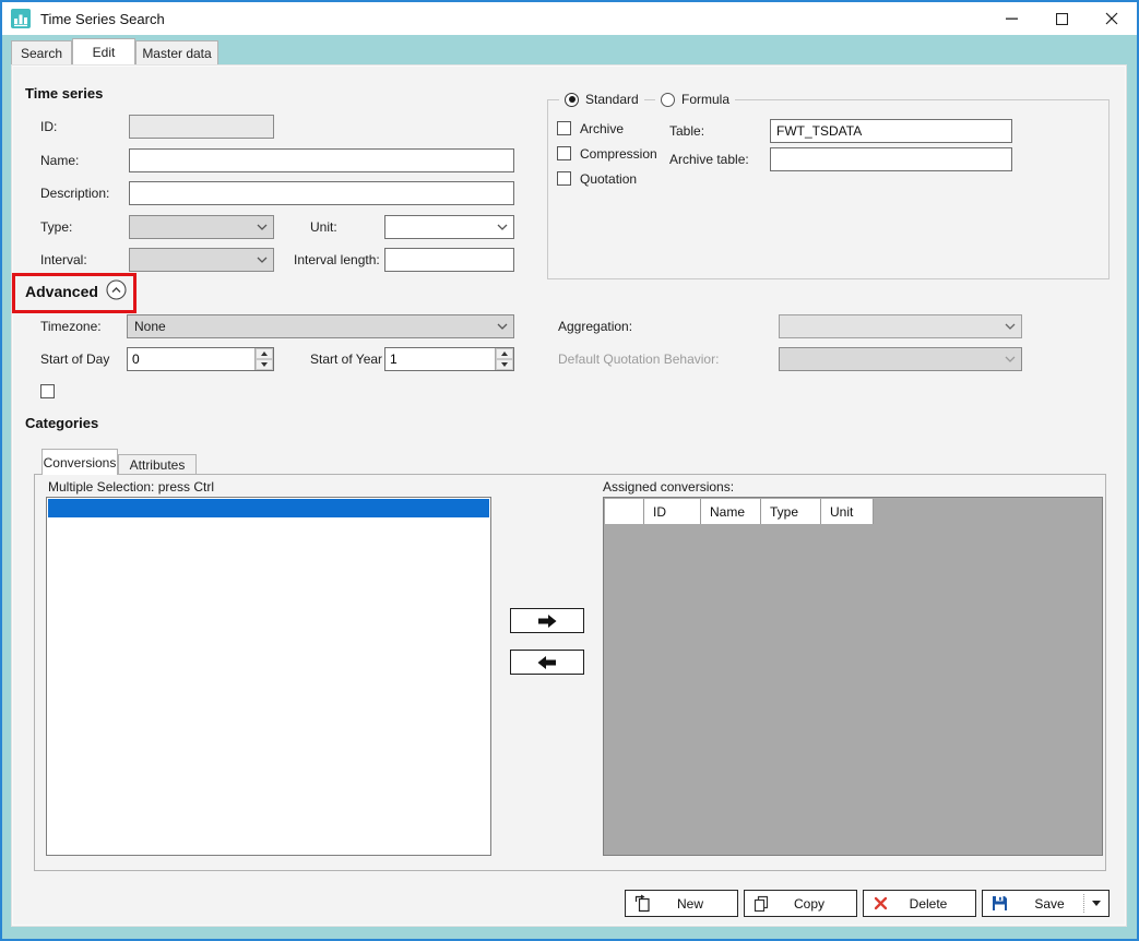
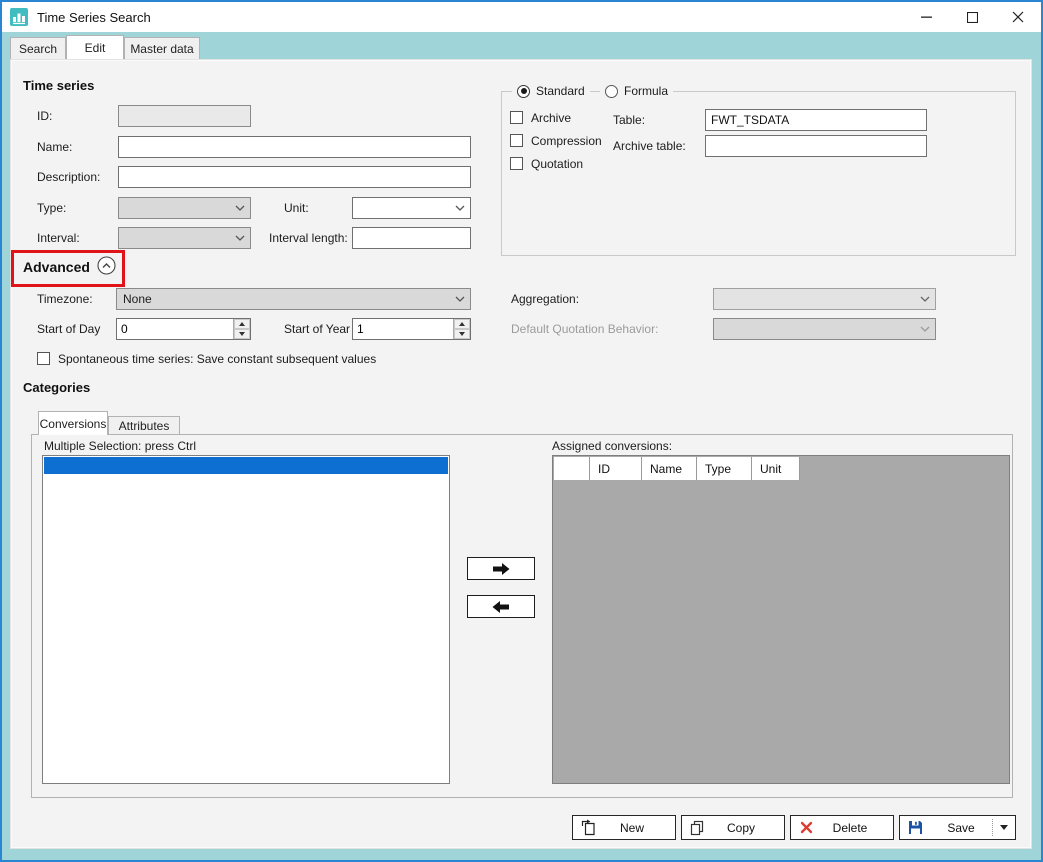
  Time Series Search
  Search
  Edit
  Master data
  Time series
  ID:
  Name:
  Description:
  Type:
  Unit:
  Interval:
  Interval length:
  Standard
  Formula
  Archive
  Compression
  Quotation
  Table:
  FWT_TSDATA
  Archive table:
  Advanced
  Timezone:
  None
  Aggregation:
  Start of Day
  0
  Start of Year
  1
  Default Quotation Behavior:
+ Spontaneous time series: Save constant subsequent values
  Categories
  Conversions
  Attributes
  Multiple Selection: press Ctrl
  Assigned conversions:
  ID
  Name
  Type
  Unit
  New
  Copy
  Delete
  Save
